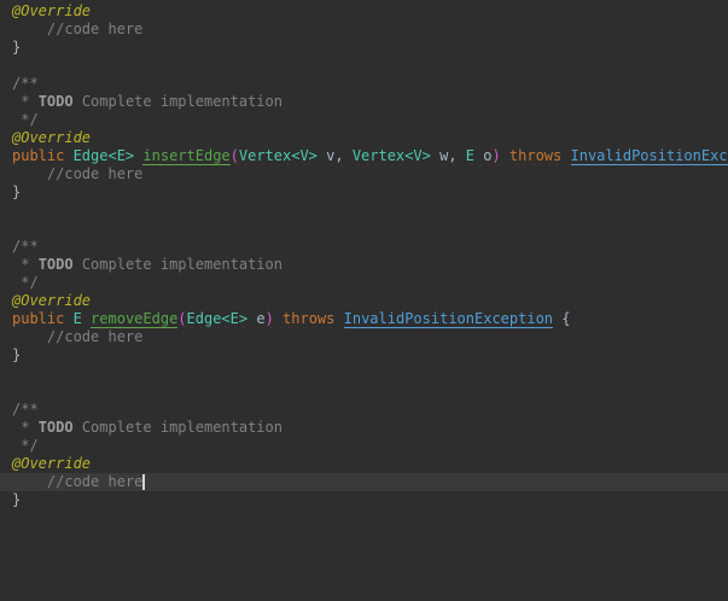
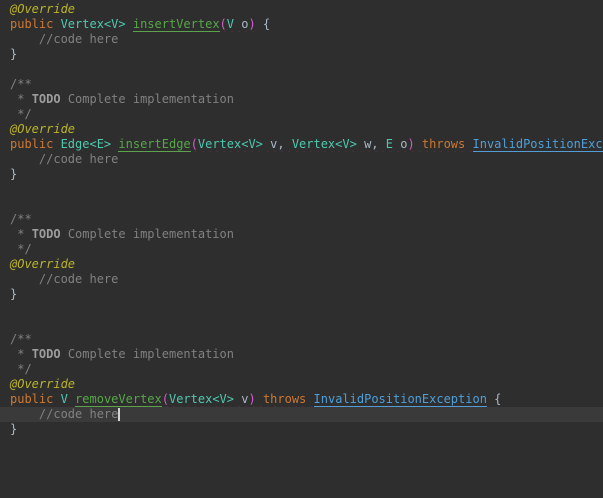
  @Override
+ public Vertex<V> insertVertex(V o) {
  //code here
  }
  /**
  * TODO Complete implementation
  */
  @Override
  public Edge<E> insertEdge(Vertex<V> v, Vertex<V> w, E o) throws InvalidPositionExc
  //code here
  }
  /**
  * TODO Complete implementation
  */
  @Override
- public E removeEdge(Edge<E> e) throws InvalidPositionException {
  //code here
  }
  /**
  * TODO Complete implementation
  */
  @Override
+ public V removeVertex(Vertex<V> v) throws InvalidPositionException {
  //code here
  }
